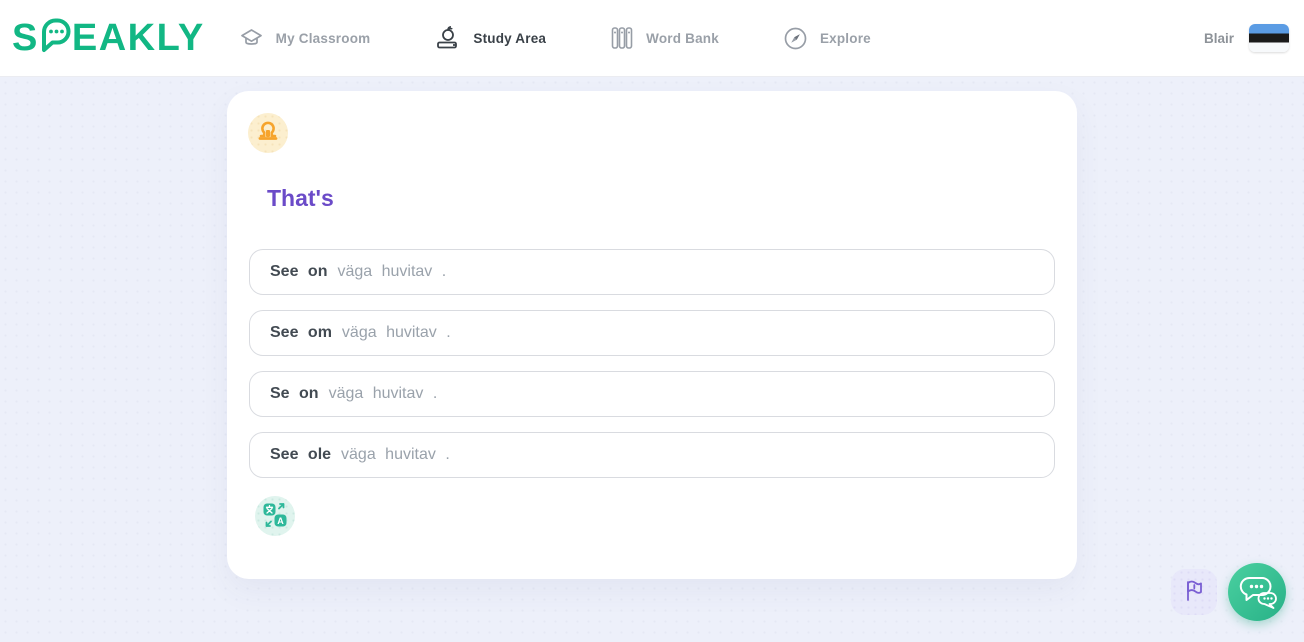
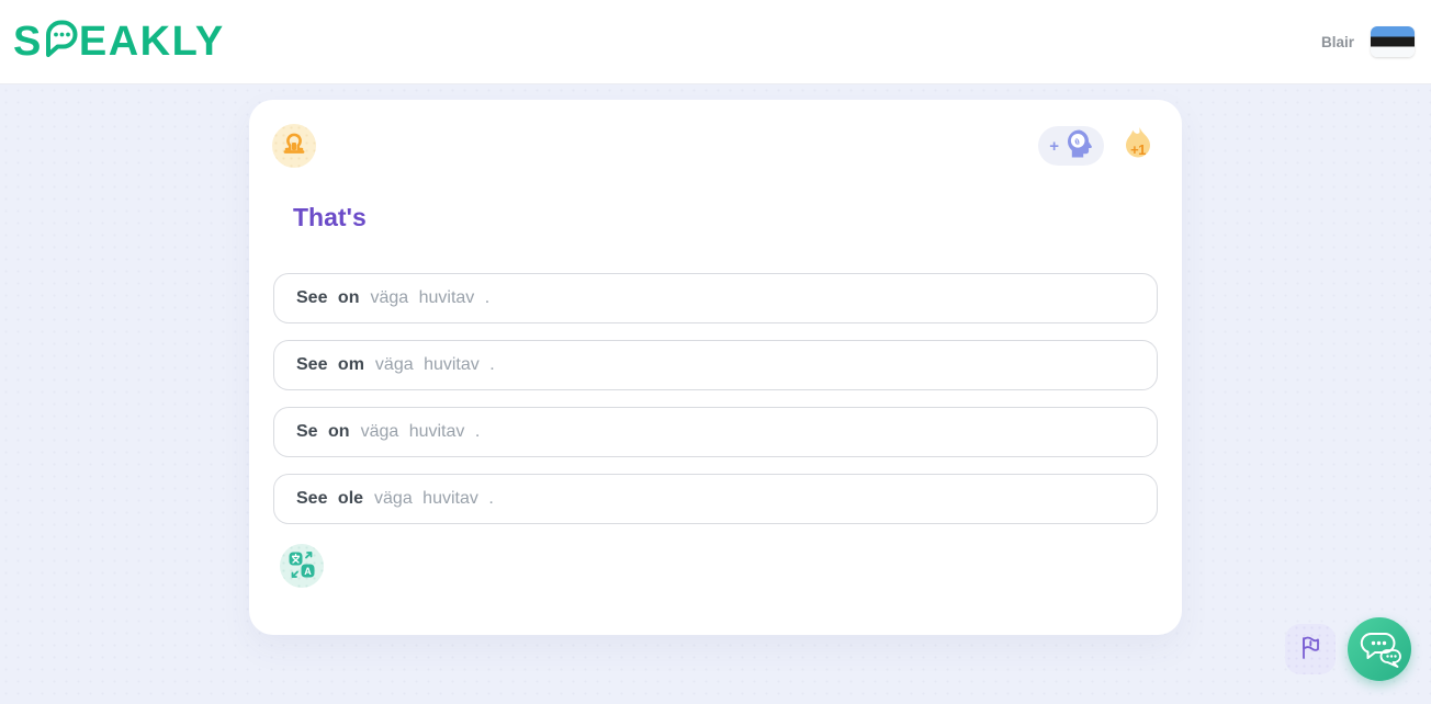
  S
  EAKLY
- My Classroom
- Study Area
- Word Bank
- Explore
  Blair
+ +
+ +1
  That's
  See on
  väga huvitav .
  See om
  väga huvitav .
  Se on
  väga huvitav .
  See ole
  väga huvitav .
  A
